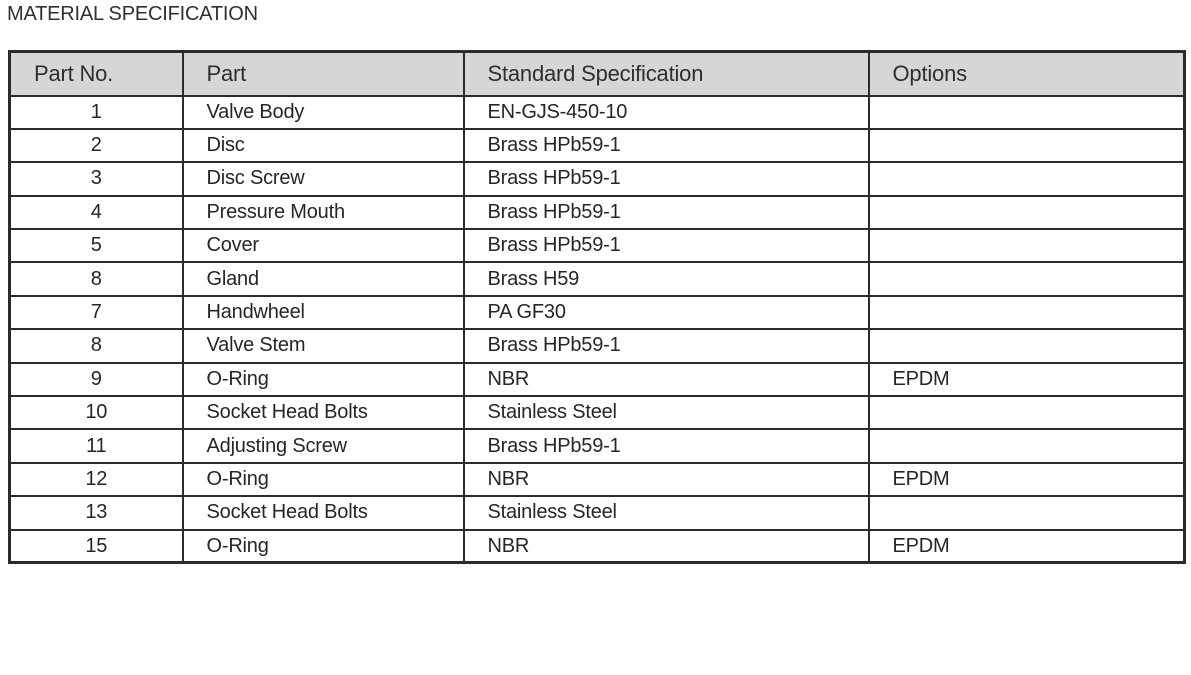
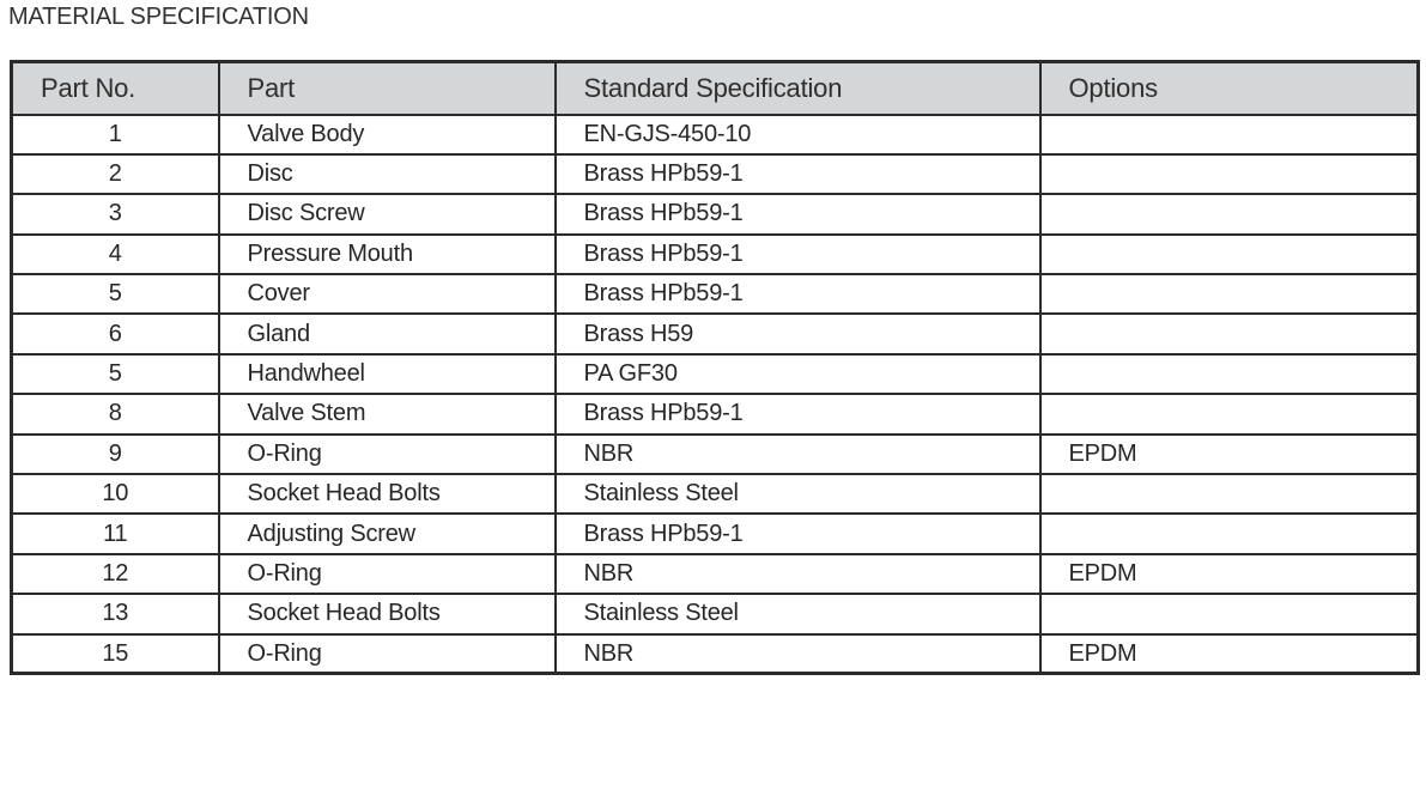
  MATERIAL SPECIFICATION
  Part No.	Part	Standard Specification	Options
  1	Valve Body	EN-GJS-450-10
  2	Disc	Brass HPb59-1
  3	Disc Screw	Brass HPb59-1
  4	Pressure Mouth	Brass HPb59-1
  5	Cover	Brass HPb59-1
- 8	Gland	Brass H59
+ 6	Gland	Brass H59
- 7	Handwheel	PA GF30
+ 5	Handwheel	PA GF30
  8	Valve Stem	Brass HPb59-1
  9	O-Ring	NBR	EPDM
  10	Socket Head Bolts	Stainless Steel
  11	Adjusting Screw	Brass HPb59-1
  12	O-Ring	NBR	EPDM
  13	Socket Head Bolts	Stainless Steel
  15	O-Ring	NBR	EPDM
